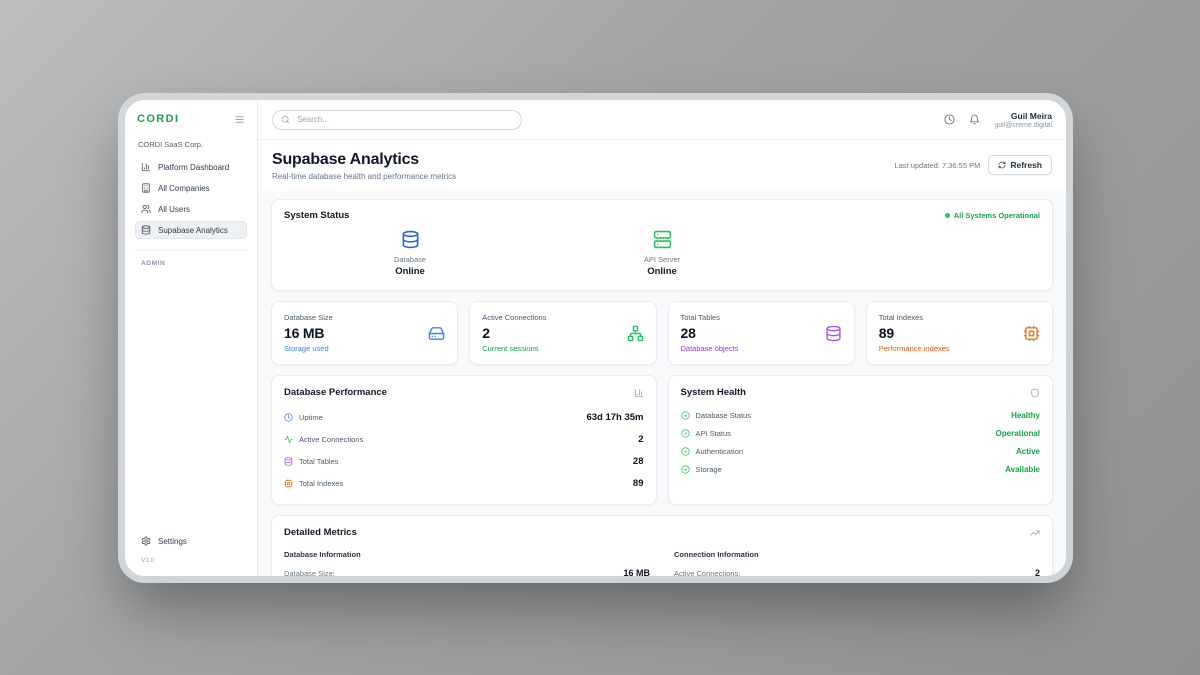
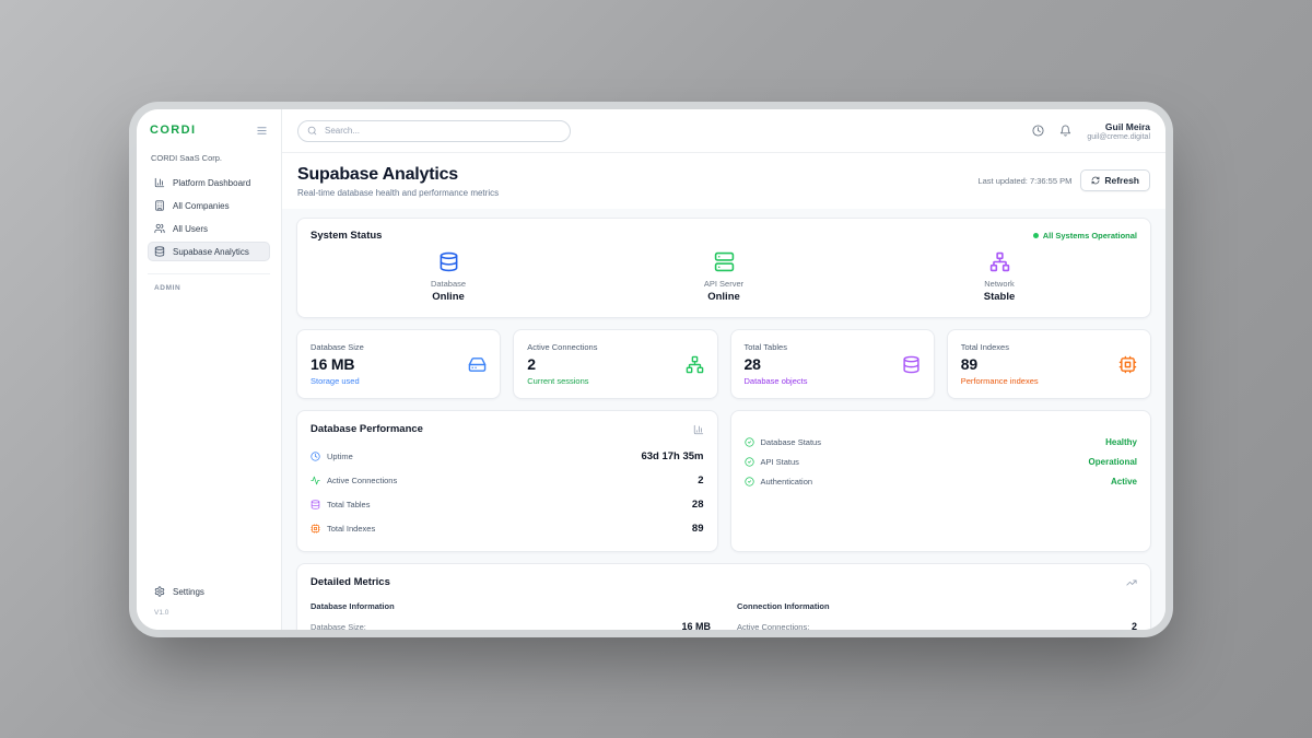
  CORDI
  CORDI SaaS Corp.
  Platform Dashboard
  All Companies
  All Users
  Supabase Analytics
  Settings
  Search...
  Guil Meira
  Supabase Analytics
  Real-time database health and performance metrics
  Last updated: 7:36:55 PM
  Refresh
  System Status
  All Systems Operational
  Database
  Online
  API Server
  Online
+ Network
+ Stable
  Database Size
  16 MB
  Storage used
  Active Connections
  2
  Current sessions
  Total Tables
  28
  Database objects
  Total Indexes
  89
  Performance indexes
  Database Performance
  Uptime
  63d 17h 35m
  Active Connections
  2
  Total Tables
  28
  Total Indexes
  89
- System Health
  Database Status
  Healthy
  API Status
  Operational
  Authentication
  Active
- Storage
- Available
  Detailed Metrics
  Database Information
  Database Size:
  16 MB
  Connection Information
  Active Connections:
  2
